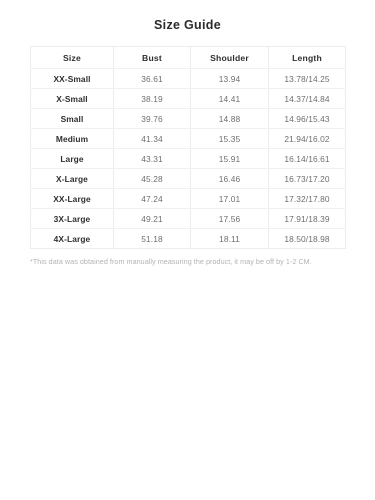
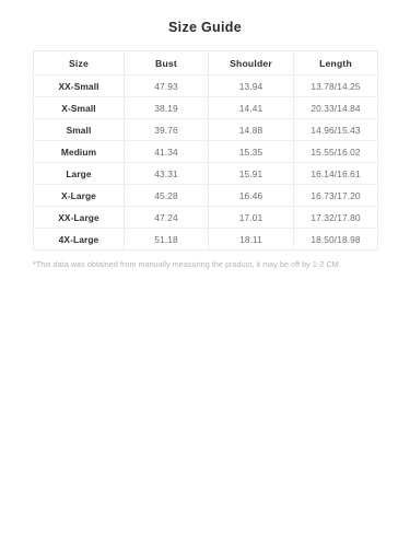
  Size Guide
  Size	Bust	Shoulder	Length
- XX-Small	36.61	13.94	13.78/14.25
+ XX-Small	47.93	13.94	13.78/14.25
- X-Small	38.19	14.41	14.37/14.84
+ X-Small	38.19	14.41	20.33/14.84
  Small	39.76	14.88	14.96/15.43
- Medium	41.34	15.35	21.94/16.02
+ Medium	41.34	15.35	15.55/16.02
  Large	43.31	15.91	16.14/16.61
  X-Large	45.28	16.46	16.73/17.20
  XX-Large	47.24	17.01	17.32/17.80
- 3X-Large	49.21	17.56	17.91/18.39
  4X-Large	51.18	18.11	18.50/18.98
  *This data was obtained from manually measuring the product, it may be off by 1-2 CM.
